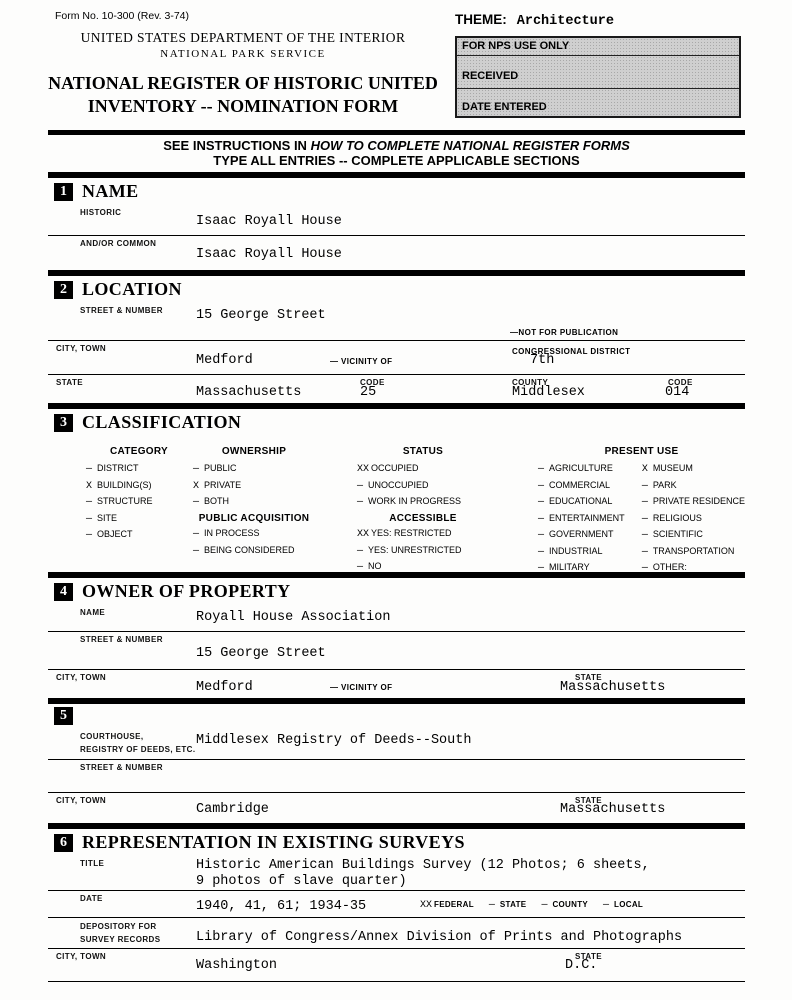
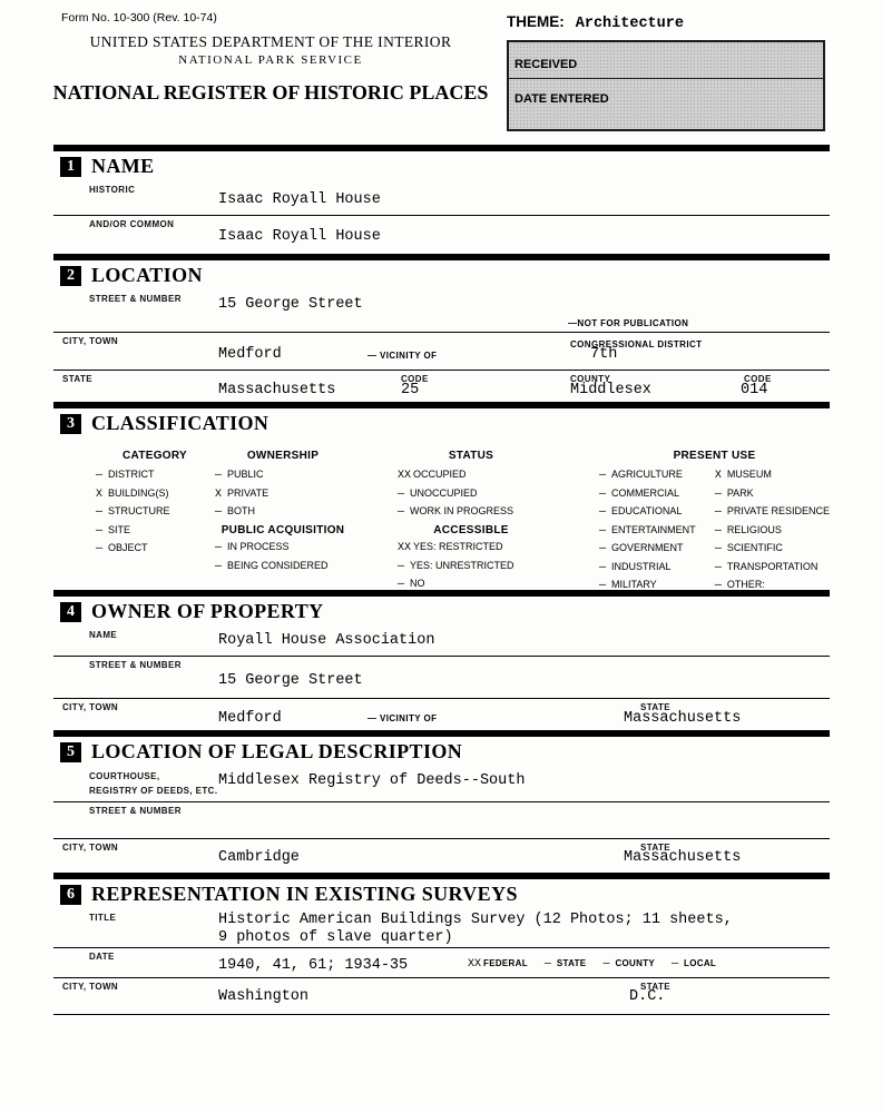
- Form No. 10-300 (Rev. 3-74)
+ Form No. 10-300 (Rev. 10-74)
  UNITED STATES DEPARTMENT OF THE INTERIOR
  NATIONAL PARK SERVICE
- NATIONAL REGISTER OF HISTORIC UNITED
+ NATIONAL REGISTER OF HISTORIC PLACES
- INVENTORY -- NOMINATION FORM
  THEME: Architecture
- FOR NPS USE ONLY
  RECEIVED
  DATE ENTERED
- SEE INSTRUCTIONS IN HOW TO COMPLETE NATIONAL REGISTER FORMS
- TYPE ALL ENTRIES -- COMPLETE APPLICABLE SECTIONS
  1
  NAME
  HISTORIC
  Isaac Royall House
  AND/OR COMMON
  Isaac Royall House
  2
  LOCATION
  STREET & NUMBER
  15 George Street
  —NOT FOR PUBLICATION
  CITY, TOWN
  Medford
  — VICINITY OF
  CONGRESSIONAL DISTRICT
  7th
  STATE
  Massachusetts
  CODE
  25
  COUNTY
  Middlesex
  CODE
  014
  3
  CLASSIFICATION
  CATEGORY
  —
  DISTRICT
  X
  BUILDING(S)
  —
  STRUCTURE
  —
  SITE
  —
  OBJECT
  OWNERSHIP
  —
  PUBLIC
  X
  PRIVATE
  —
  BOTH
  PUBLIC ACQUISITION
  —
  IN PROCESS
  —
  BEING CONSIDERED
  STATUS
  XX
  OCCUPIED
  —
  UNOCCUPIED
  —
  WORK IN PROGRESS
  ACCESSIBLE
  XX
  YES: RESTRICTED
  —
  YES: UNRESTRICTED
  —
  NO
  PRESENT USE
  —
  AGRICULTURE
  —
  COMMERCIAL
  —
  EDUCATIONAL
  —
  ENTERTAINMENT
  —
  GOVERNMENT
  —
  INDUSTRIAL
  —
  MILITARY
  X
  MUSEUM
  —
  PARK
  —
  PRIVATE RESIDENCE
  —
  RELIGIOUS
  —
  SCIENTIFIC
  —
  TRANSPORTATION
  —
  OTHER:
  4
  OWNER OF PROPERTY
  NAME
  Royall House Association
  STREET & NUMBER
  15 George Street
  CITY, TOWN
  Medford
  — VICINITY OF
  STATE
  Massachusetts
  5
+ LOCATION OF LEGAL DESCRIPTION
  COURTHOUSE,
  REGISTRY OF DEEDS, ETC.
  Middlesex Registry of Deeds--South
  STREET & NUMBER
  CITY, TOWN
  Cambridge
  STATE
  Massachusetts
  6
  REPRESENTATION IN EXISTING SURVEYS
  TITLE
- Historic American Buildings Survey (12 Photos; 6 sheets,
+ Historic American Buildings Survey (12 Photos; 11 sheets,
  9 photos of slave quarter)
  DATE
  1940, 41, 61; 1934-35
  XX
  FEDERAL
  —
  STATE
  —
  COUNTY
  —
  LOCAL
- DEPOSITORY FOR
- SURVEY RECORDS
- Library of Congress/Annex Division of Prints and Photographs
  CITY, TOWN
  Washington
  STATE
  D.C.
